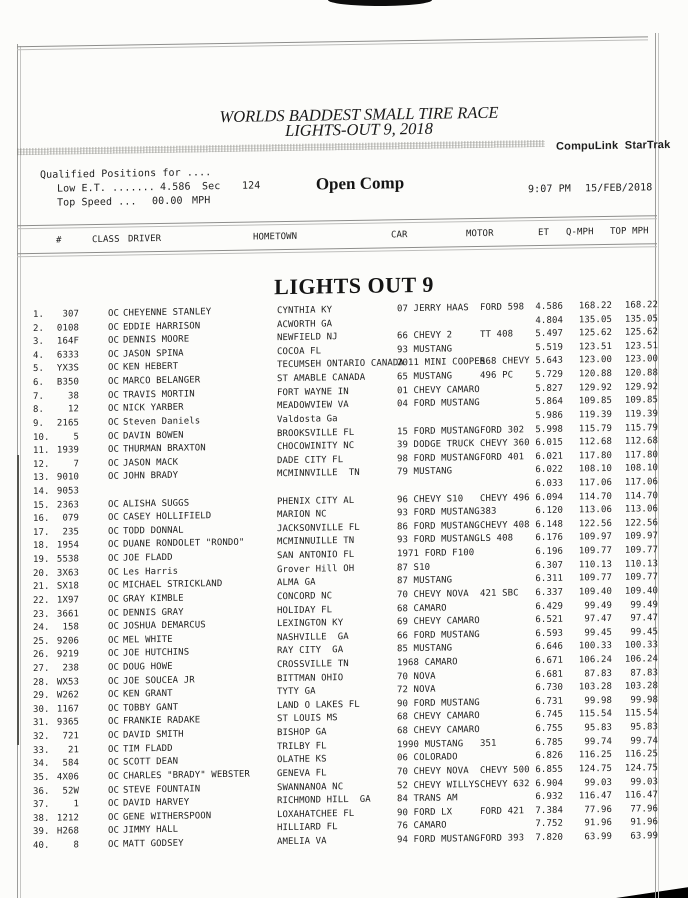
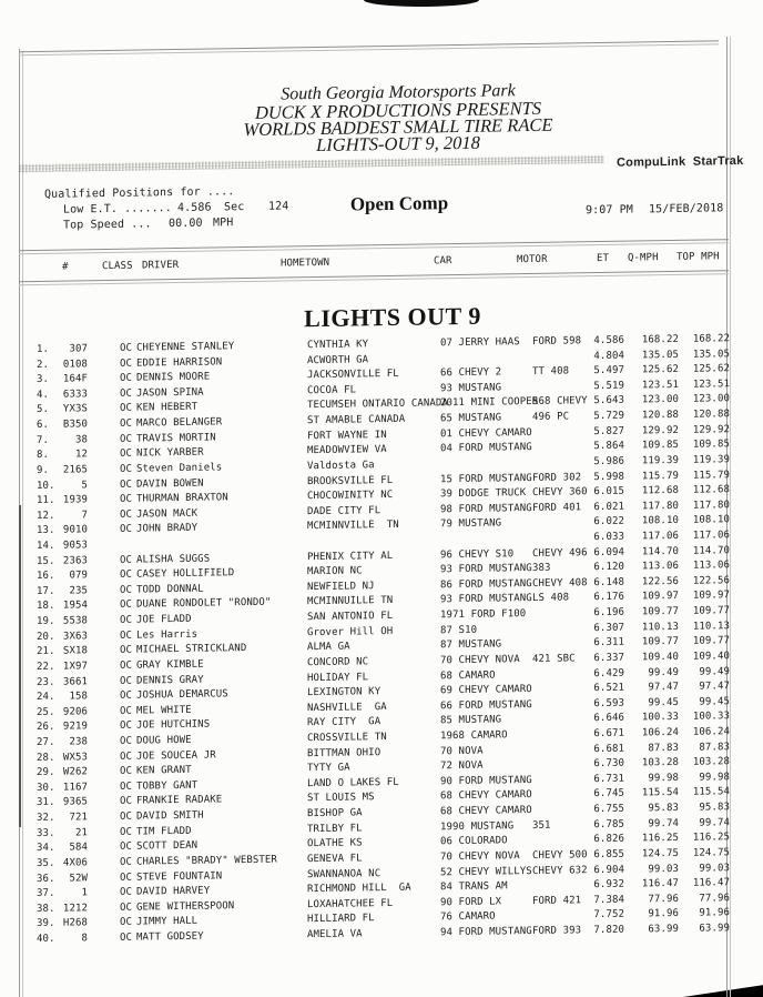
+ South Georgia Motorsports Park
+ DUCK X PRODUCTIONS PRESENTS
  WORLDS BADDEST SMALL TIRE RACE
  LIGHTS-OUT 9, 2018
  CompuLink StarTrak
  Qualified Positions for ....
  Low E.T. .......
  4.586
  Sec
  124
  Top Speed ...
  00.00
  MPH
  Open Comp
  9:07 PM
  15/FEB/2018
  #
  CLASS
  DRIVER
  HOMETOWN
  CAR
  MOTOR
  ET
  Q-MPH
  TOP MPH
  LIGHTS OUT 9
  1.
  307
  OC
  CHEYENNE STANLEY
  CYNTHIA KY
  07 JERRY HAAS
  FORD 598
  4.586
  168.22
  168.22
  2.
  0108
  OC
  EDDIE HARRISON
  ACWORTH GA
  4.804
  135.05
  135.05
  3.
  164F
  OC
  DENNIS MOORE
- NEWFIELD NJ
+ JACKSONVILLE FL
  66 CHEVY 2
  TT 408
  5.497
  125.62
  125.62
  4.
  6333
  OC
  JASON SPINA
  COCOA FL
  93 MUSTANG
  5.519
  123.51
  123.51
  5.
  YX3S
  OC
  KEN HEBERT
  TECUMSEH ONTARIO CANADA
  2011 MINI COOPER
  568 CHEVY
  5.643
  123.00
  123.00
  6.
  B350
  OC
  MARCO BELANGER
  ST AMABLE CANADA
  65 MUSTANG
  496 PC
  5.729
  120.88
  120.88
  7.
  38
  OC
  TRAVIS MORTIN
  FORT WAYNE IN
  01 CHEVY CAMARO
  5.827
  129.92
  129.92
  8.
  12
  OC
  NICK YARBER
  MEADOWVIEW VA
  04 FORD MUSTANG
  5.864
  109.85
  109.85
  9.
  2165
  OC
  Steven Daniels
  Valdosta Ga
  5.986
  119.39
  119.39
  10.
  5
  OC
  DAVIN BOWEN
  BROOKSVILLE FL
  15 FORD MUSTANG
  FORD 302
  5.998
  115.79
  115.79
  11.
  1939
  OC
  THURMAN BRAXTON
  CHOCOWINITY NC
  39 DODGE TRUCK
  CHEVY 360
  6.015
  112.68
  112.68
  12.
  7
  OC
  JASON MACK
  DADE CITY FL
  98 FORD MUSTANG
  FORD 401
  6.021
  117.80
  117.80
  13.
  9010
  OC
  JOHN BRADY
  MCMINNVILLE TN
  79 MUSTANG
  6.022
  108.10
  108.10
  14.
  9053
  6.033
  117.06
  117.06
  15.
  2363
  OC
  ALISHA SUGGS
  PHENIX CITY AL
  96 CHEVY S10
  CHEVY 496
  6.094
  114.70
  114.70
  16.
  079
  OC
  CASEY HOLLIFIELD
  MARION NC
  93 FORD MUSTANG
  383
  6.120
  113.06
  113.06
  17.
  235
  OC
  TODD DONNAL
- JACKSONVILLE FL
+ NEWFIELD NJ
  86 FORD MUSTANG
  CHEVY 408
  6.148
  122.56
  122.56
  18.
  1954
  OC
  DUANE RONDOLET "RONDO"
  MCMINNUILLE TN
  93 FORD MUSTANG
  LS 408
  6.176
  109.97
  109.97
  19.
  5538
  OC
  JOE FLADD
  SAN ANTONIO FL
  1971 FORD F100
  6.196
  109.77
  109.77
  20.
  3X63
  OC
  Les Harris
  Grover Hill OH
  87 S10
  6.307
  110.13
  110.13
  21.
  SX18
  OC
  MICHAEL STRICKLAND
  ALMA GA
  87 MUSTANG
  6.311
  109.77
  109.77
  22.
  1X97
  OC
  GRAY KIMBLE
  CONCORD NC
  70 CHEVY NOVA
  421 SBC
  6.337
  109.40
  109.40
  23.
  3661
  OC
  DENNIS GRAY
  HOLIDAY FL
  68 CAMARO
  6.429
  99.49
  99.49
  24.
  158
  OC
  JOSHUA DEMARCUS
  LEXINGTON KY
  69 CHEVY CAMARO
  6.521
  97.47
  97.47
  25.
  9206
  OC
  MEL WHITE
  NASHVILLE GA
  66 FORD MUSTANG
  6.593
  99.45
  99.45
  26.
  9219
  OC
  JOE HUTCHINS
  RAY CITY GA
  85 MUSTANG
  6.646
  100.33
  100.33
  27.
  238
  OC
  DOUG HOWE
  CROSSVILLE TN
  1968 CAMARO
  6.671
  106.24
  106.24
  28.
  WX53
  OC
  JOE SOUCEA JR
  BITTMAN OHIO
  70 NOVA
  6.681
  87.83
  87.83
  29.
  W262
  OC
  KEN GRANT
  TYTY GA
  72 NOVA
  6.730
  103.28
  103.28
  30.
  1167
  OC
  TOBBY GANT
  LAND O LAKES FL
  90 FORD MUSTANG
  6.731
  99.98
  99.98
  31.
  9365
  OC
  FRANKIE RADAKE
  ST LOUIS MS
  68 CHEVY CAMARO
  6.745
  115.54
  115.54
  32.
  721
  OC
  DAVID SMITH
  BISHOP GA
  68 CHEVY CAMARO
  6.755
  95.83
  95.83
  33.
  21
  OC
  TIM FLADD
  TRILBY FL
  1990 MUSTANG
  351
  6.785
  99.74
  99.74
  34.
  584
  OC
  SCOTT DEAN
  OLATHE KS
  06 COLORADO
  6.826
  116.25
  116.25
  35.
  4X06
  OC
  CHARLES "BRADY" WEBSTER
  GENEVA FL
  70 CHEVY NOVA
  CHEVY 500
  6.855
  124.75
  124.75
  36.
  52W
  OC
  STEVE FOUNTAIN
  SWANNANOA NC
  52 CHEVY WILLYS
  CHEVY 632
  6.904
  99.03
  99.03
  37.
  1
  OC
  DAVID HARVEY
  RICHMOND HILL GA
  84 TRANS AM
  6.932
  116.47
  116.47
  38.
  1212
  OC
  GENE WITHERSPOON
  LOXAHATCHEE FL
  90 FORD LX
  FORD 421
  7.384
  77.96
  77.96
  39.
  H268
  OC
  JIMMY HALL
  HILLIARD FL
  76 CAMARO
  7.752
  91.96
  91.96
  40.
  8
  OC
  MATT GODSEY
  AMELIA VA
  94 FORD MUSTANG
  FORD 393
  7.820
  63.99
  63.99
